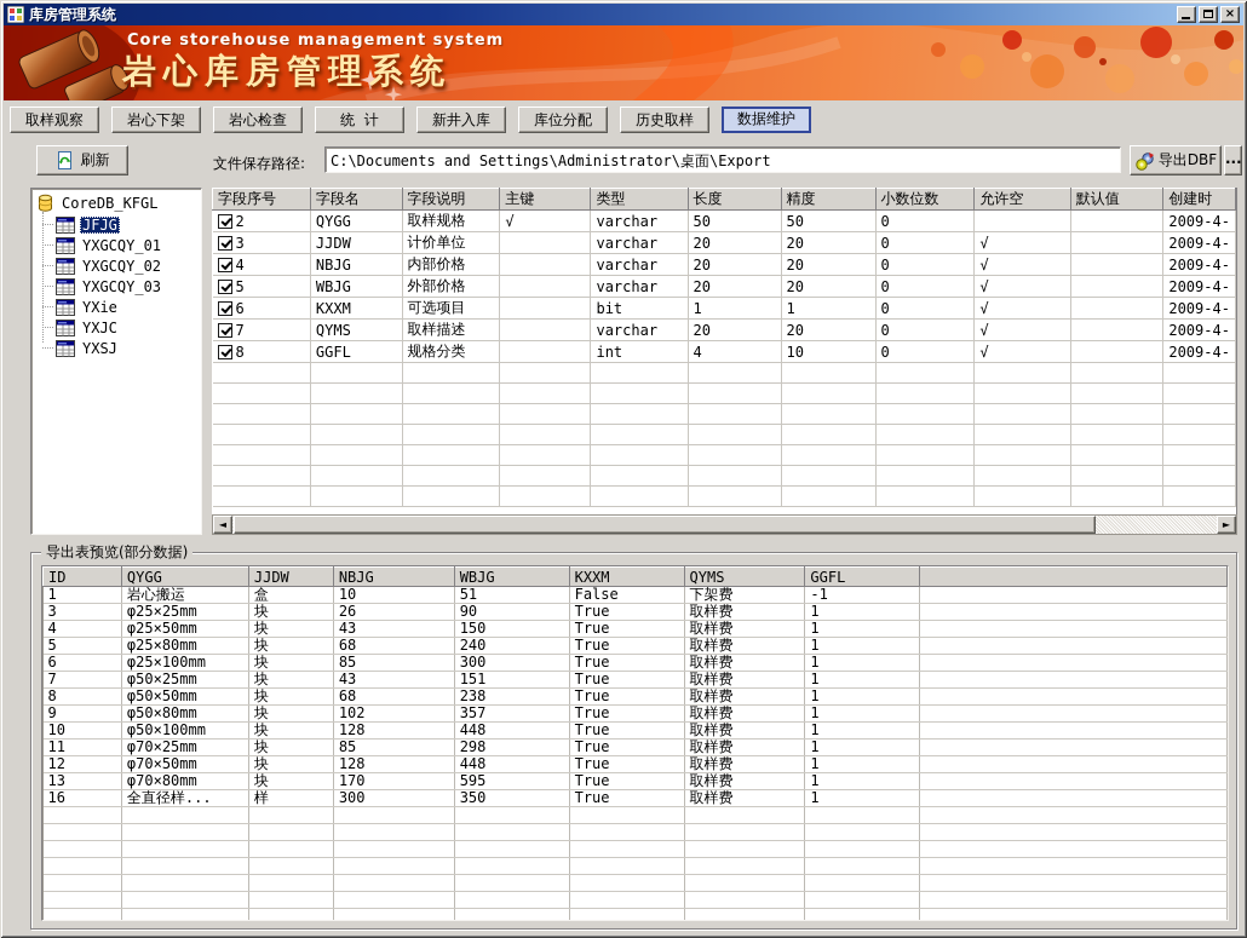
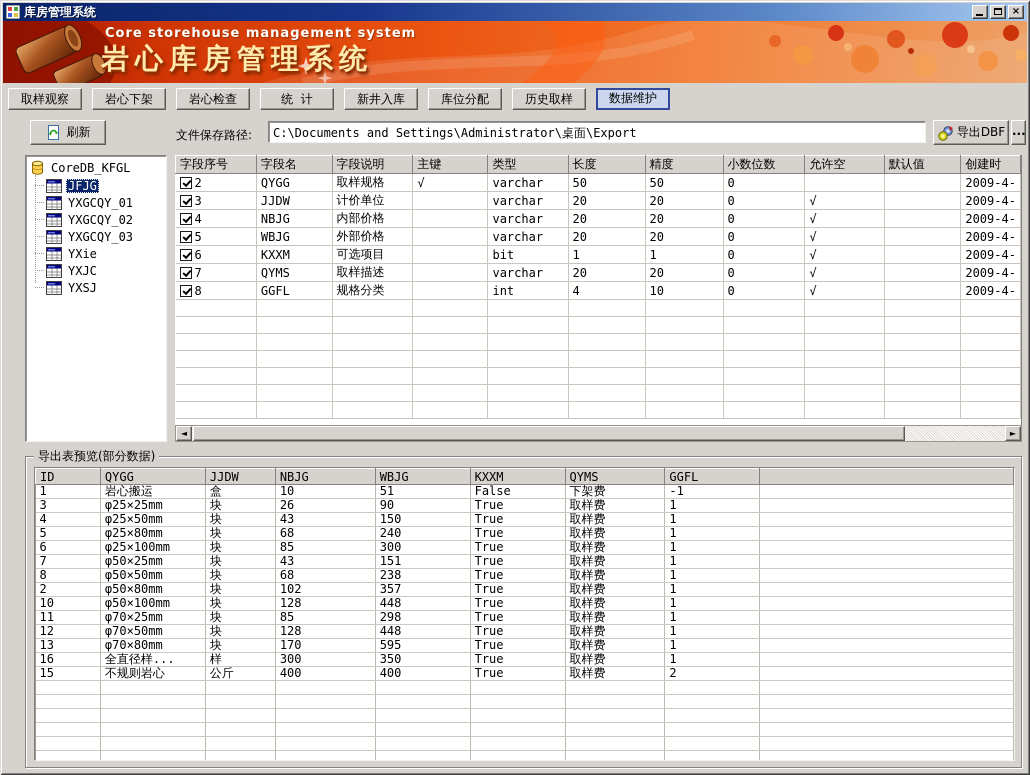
  库房管理系统
  ×
  Core storehouse management system
  岩心库房管理系统
  取样观察
  岩心下架
  岩心检查
  统 计
  新井入库
  库位分配
  历史取样
  数据维护
  刷新
  文件保存路径:
  C:\Documents and Settings\Administrator\桌面\Export
  导出DBF
  ...
  CoreDB_KFGL
  JFJG
  YXGCQY_01
  YXGCQY_02
  YXGCQY_03
  YXie
  YXJC
  YXSJ
  字段序号	字段名	字段说明	主键	类型	长度	精度	小数位数	允许空	默认值	创建时
  2	QYGG	取样规格	√	varchar	50	50	0			2009-4-
  3	JJDW	计价单位		varchar	20	20	0	√		2009-4-
  4	NBJG	内部价格		varchar	20	20	0	√		2009-4-
  5	WBJG	外部价格		varchar	20	20	0	√		2009-4-
  6	KXXM	可选项目		bit	1	1	0	√		2009-4-
  7	QYMS	取样描述		varchar	20	20	0	√		2009-4-
  8	GGFL	规格分类		int	4	10	0	√		2009-4-
  ◄
  ►
  导出表预览(部分数据)
  ID	QYGG	JJDW	NBJG	WBJG	KXXM	QYMS	GGFL
  1	岩心搬运	盒	10	51	False	下架费	-1
  3	φ25×25mm	块	26	90	True	取样费	1
  4	φ25×50mm	块	43	150	True	取样费	1
  5	φ25×80mm	块	68	240	True	取样费	1
  6	φ25×100mm	块	85	300	True	取样费	1
  7	φ50×25mm	块	43	151	True	取样费	1
  8	φ50×50mm	块	68	238	True	取样费	1
- 9	φ50×80mm	块	102	357	True	取样费	1
+ 2	φ50×80mm	块	102	357	True	取样费	1
  10	φ50×100mm	块	128	448	True	取样费	1
  11	φ70×25mm	块	85	298	True	取样费	1
  12	φ70×50mm	块	128	448	True	取样费	1
  13	φ70×80mm	块	170	595	True	取样费	1
  16	全直径样...	样	300	350	True	取样费	1
+ 15	不规则岩心	公斤	400	400	True	取样费	2
